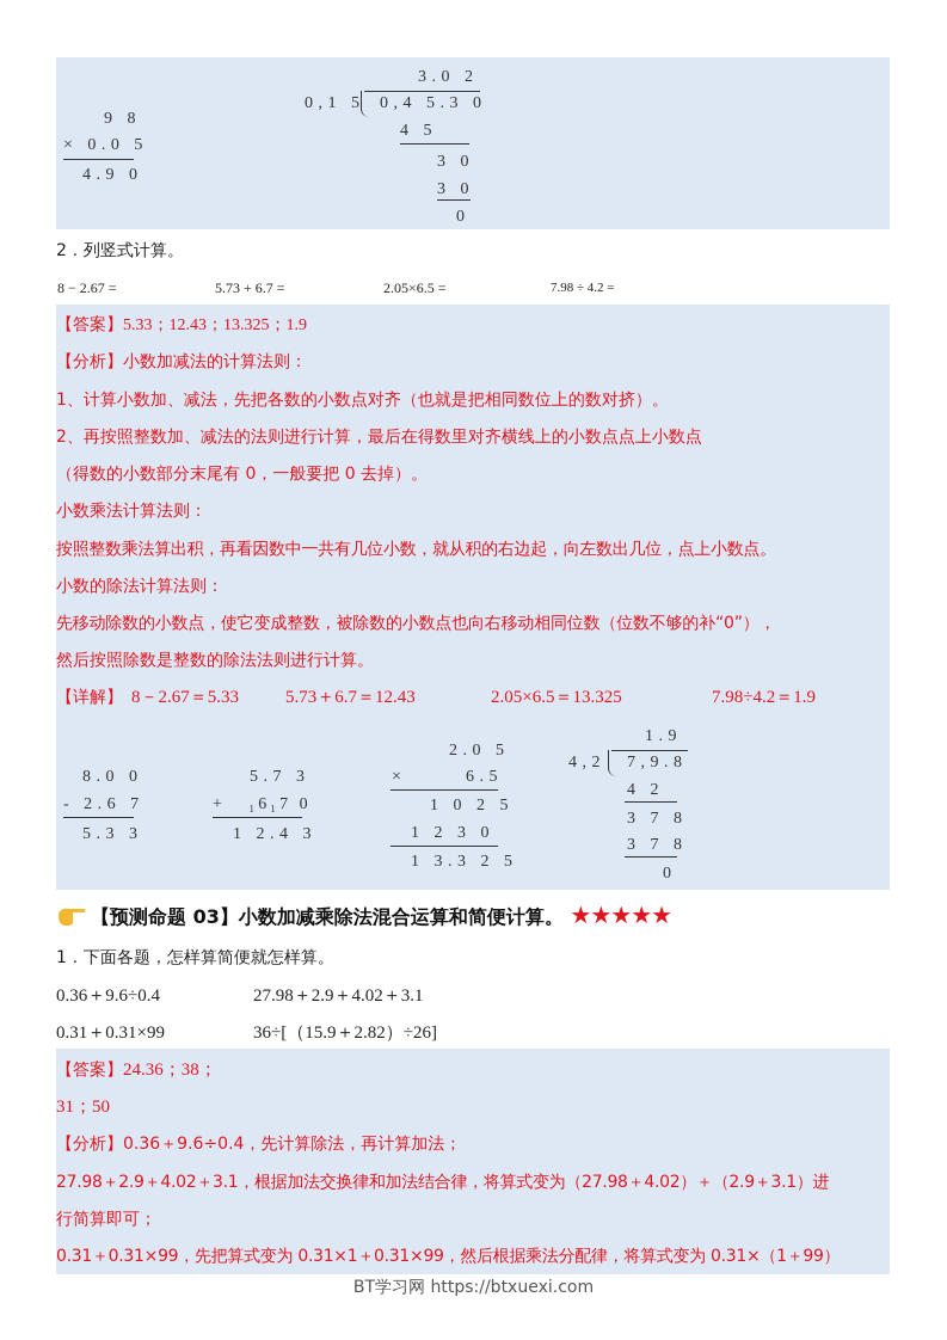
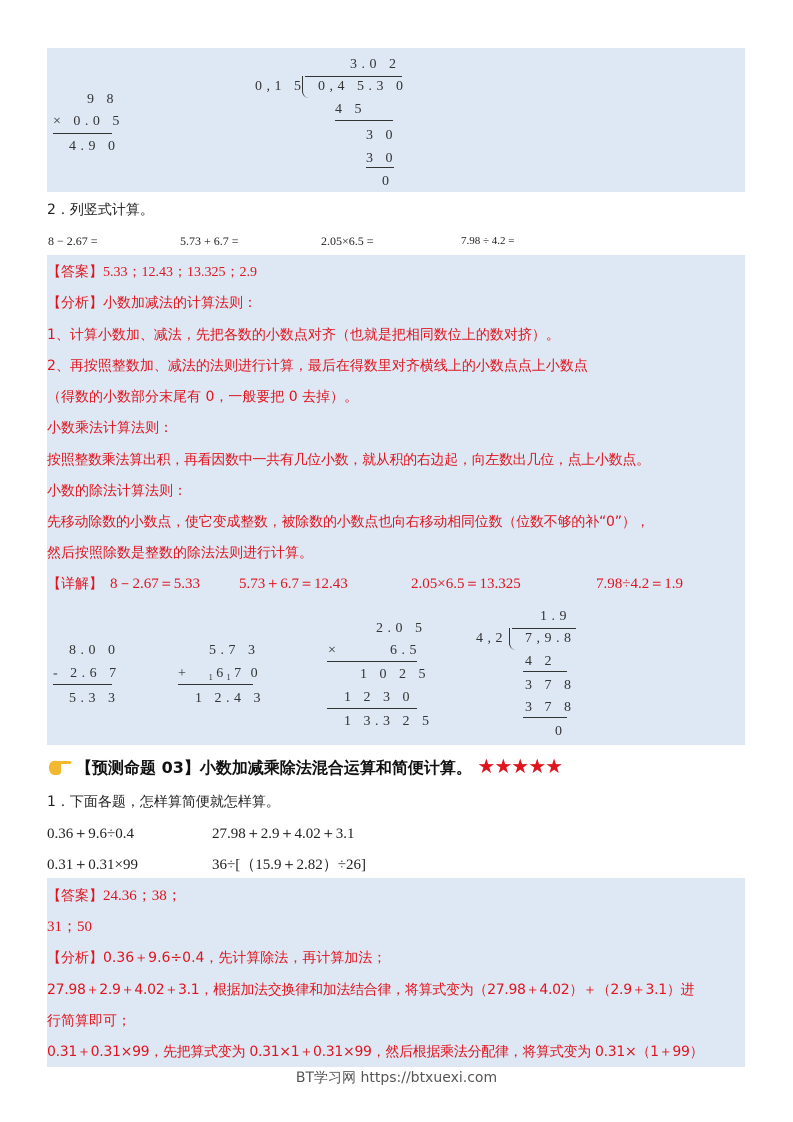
  9 8
  × 0.0 5
  4.9 0
  3.0 2
  0,1 5
  0,4 5.3 0
  4 5
  3 0
  3 0
  0
  2．列竖式计算。
  8 − 2.67 =
  5.73 + 6.7 =
  2.05×6.5 =
  7.98 ÷ 4.2 =
- 【答案】5.33；12.43；13.325；1.9
+ 【答案】5.33；12.43；13.325；2.9
  【分析】小数加减法的计算法则：
  1、计算小数加、减法，先把各数的小数点对齐（也就是把相同数位上的数对挤）。
  2、再按照整数加、减法的法则进行计算，最后在得数里对齐横线上的小数点点上小数点
  （得数的小数部分末尾有 0，一般要把 0 去掉）。
  小数乘法计算法则：
  按照整数乘法算出积，再看因数中一共有几位小数，就从积的右边起，向左数出几位，点上小数点。
  小数的除法计算法则：
  先移动除数的小数点，使它变成整数，被除数的小数点也向右移动相同位数（位数不够的补“0”），
  然后按照除数是整数的除法法则进行计算。
  【详解】
  8－2.67＝5.33
  5.73＋6.7＝12.43
  2.05×6.5＝13.325
  7.98÷4.2＝1.9
  8.0 0
  - 2.6 7
  5.3 3
  5.7 3
  + ₁6₁7 0
  1 2.4 3
  2.0 5
  ×
  6.5
  1 0 2 5
  1 2 3 0
  1 3.3 2 5
  1.9
  4,2
  7,9.8
  4 2
  3 7 8
  3 7 8
  0
  【预测命题 03】小数加减乘除法混合运算和简便计算。 ★★★★★
  1．下面各题，怎样算简便就怎样算。
  0.36＋9.6÷0.4
  27.98＋2.9＋4.02＋3.1
  0.31＋0.31×99
  36÷[（15.9＋2.82）÷26]
  【答案】24.36；38；
  31；50
  【分析】0.36＋9.6÷0.4，先计算除法，再计算加法；
  27.98＋2.9＋4.02＋3.1，根据加法交换律和加法结合律，将算式变为（27.98＋4.02）＋（2.9＋3.1）进
  行简算即可；
  0.31＋0.31×99，先把算式变为 0.31×1＋0.31×99，然后根据乘法分配律，将算式变为 0.31×（1＋99）
  BT学习网 https://btxuexi.com
